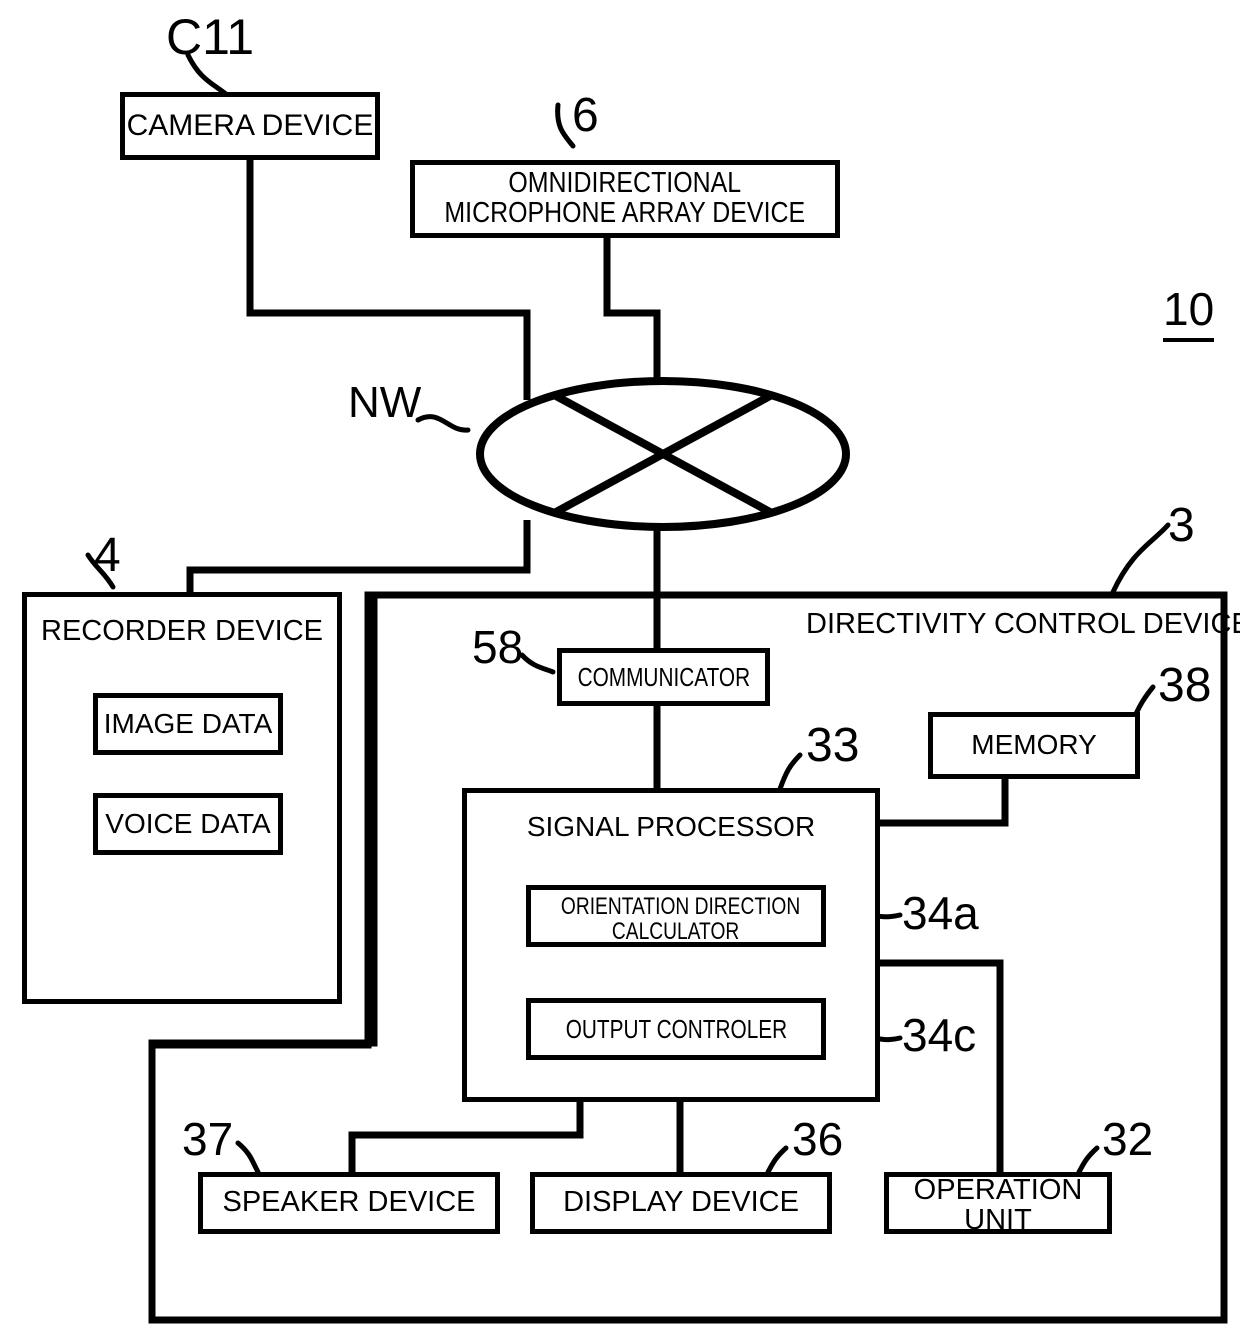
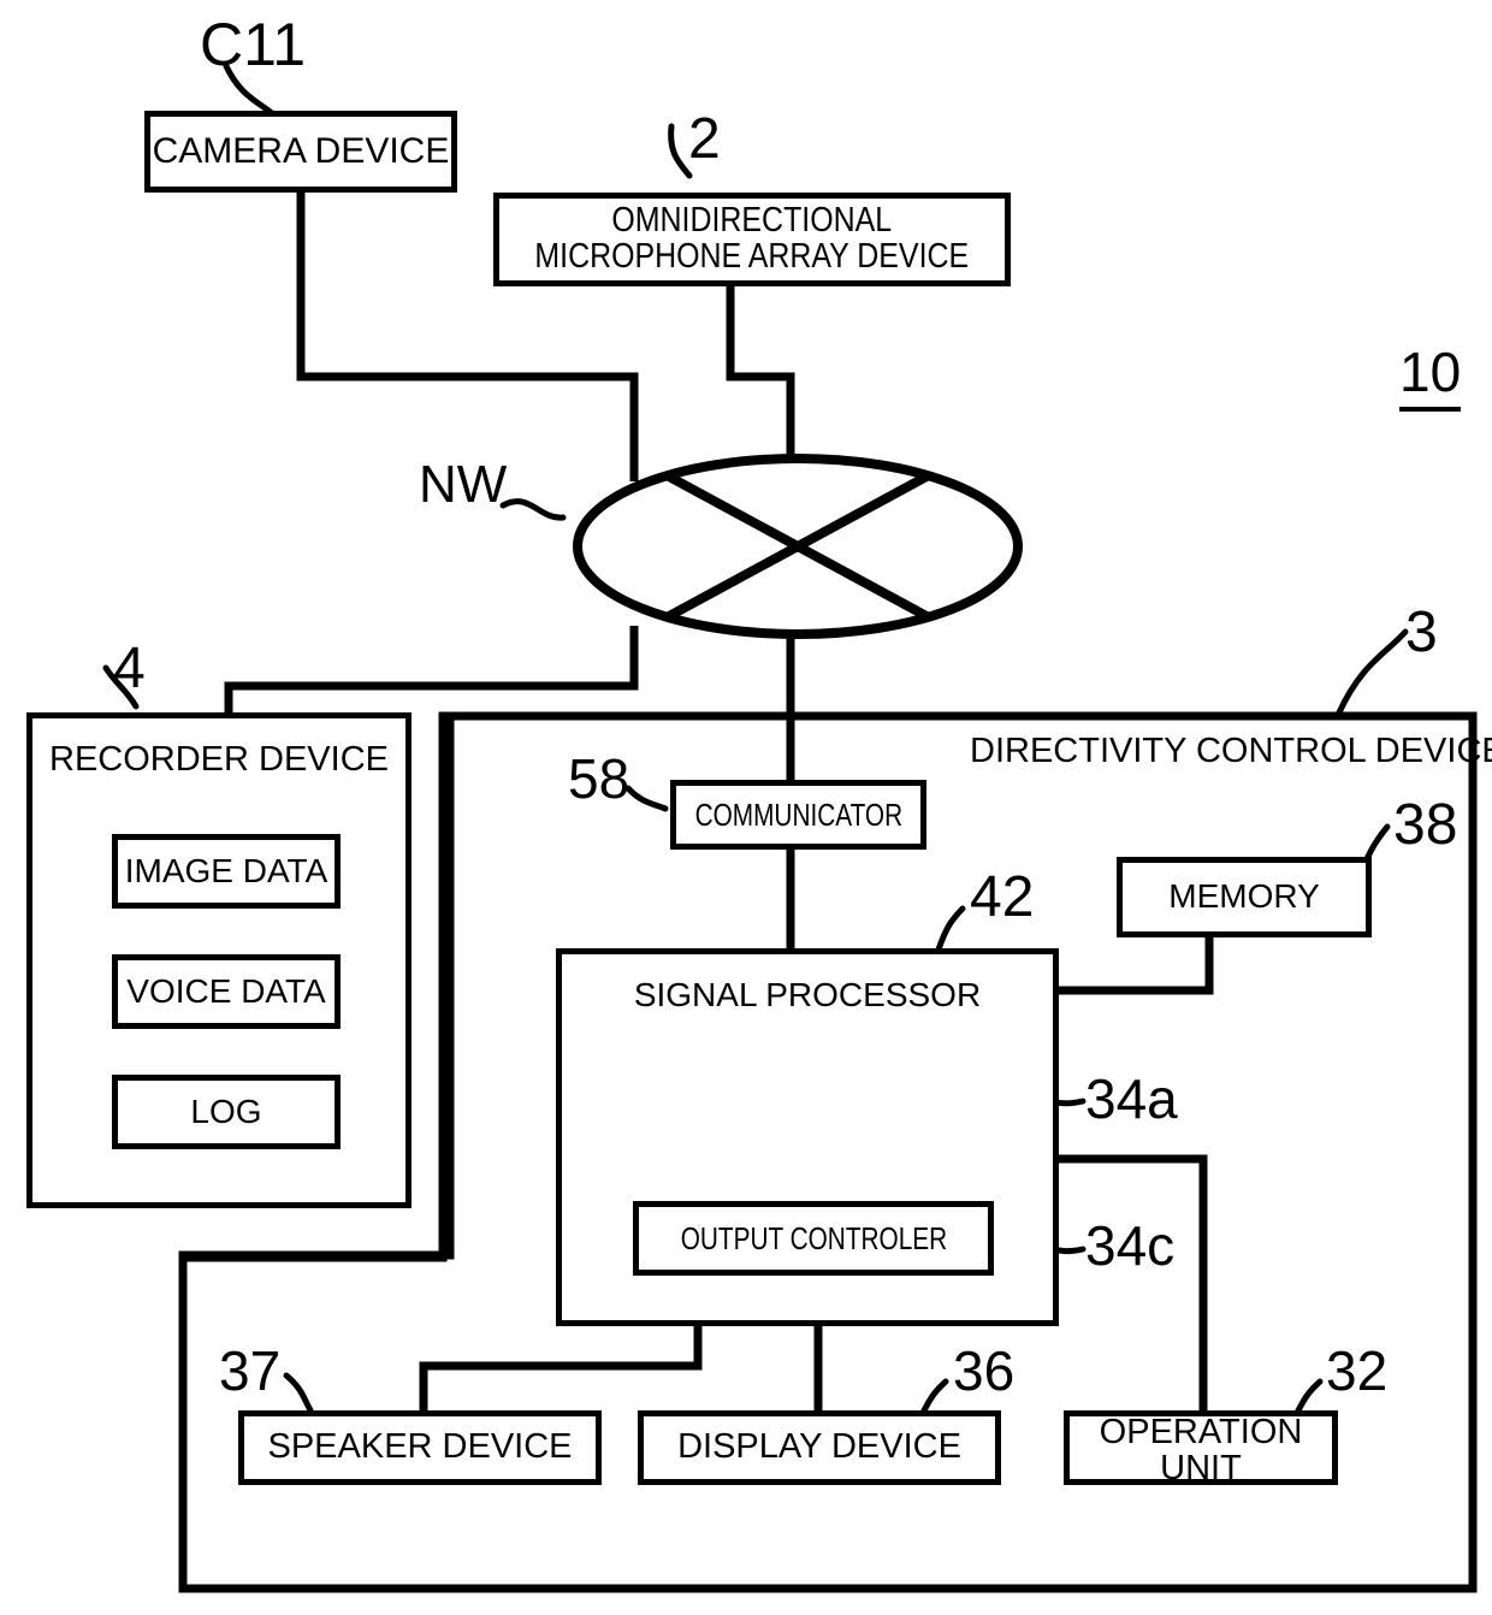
  CAMERA DEVICE
  OMNIDIRECTIONAL
  MICROPHONE ARRAY DEVICE
  RECORDER DEVICE
  IMAGE DATA
  VOICE DATA
+ LOG
  DIRECTIVITY CONTROL DEVIC
  COMMUNICATOR
  MEMORY
  SIGNAL PROCESSOR
- ORIENTATION DIRECTION
- CALCULATOR
  OUTPUT CONTROLER
  SPEAKER DEVICE
  DISPLAY DEVICE
  OPERATION
  UNIT
  C11
- 6
+ 2
  4
  3
  58
  38
- 33
+ 42
  34a
  34c
  37
  36
  32
  10
  NW
